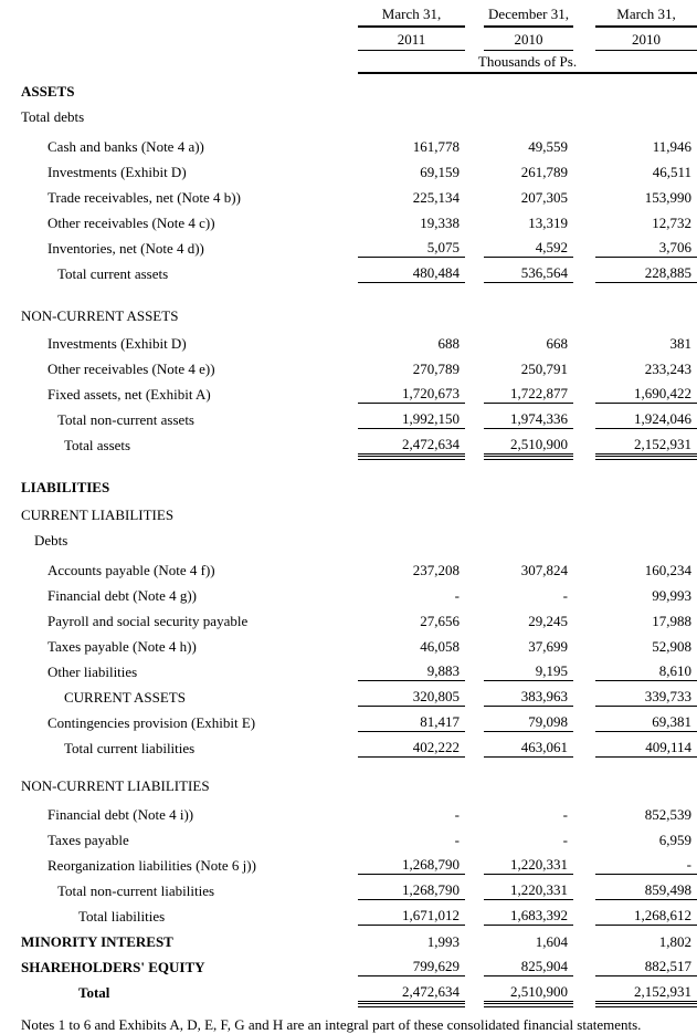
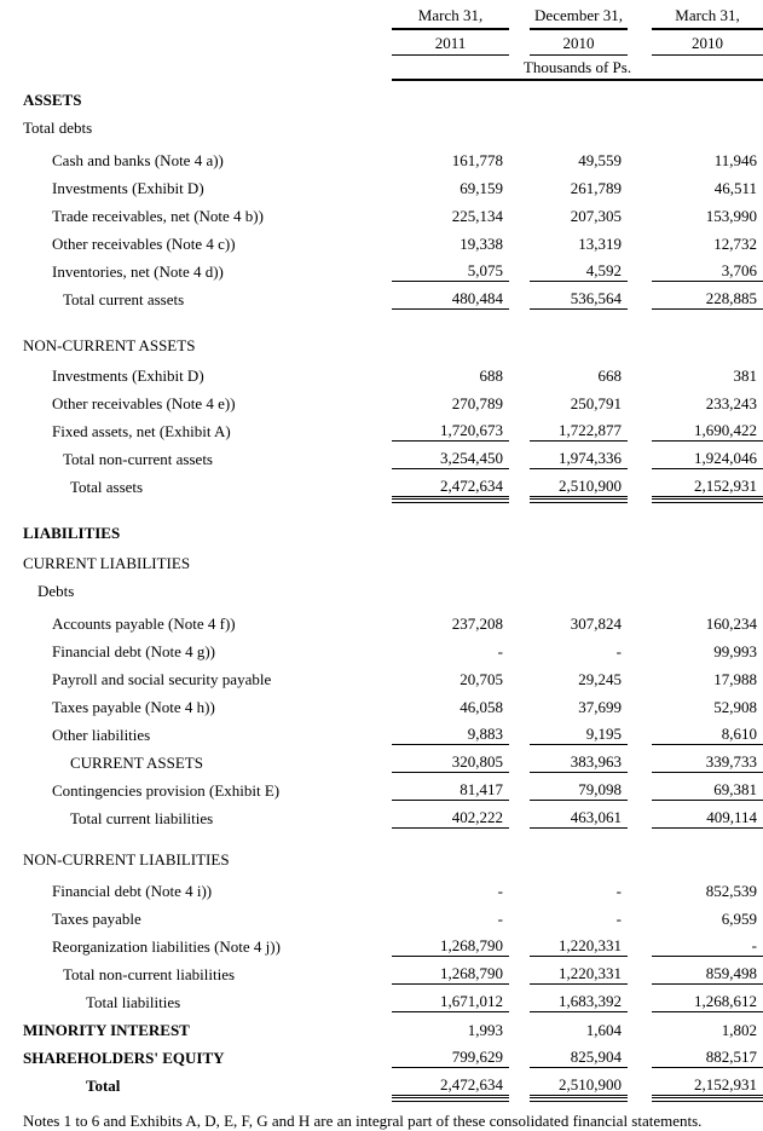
  March 31,
  December 31,
  March 31,
  2011
  2010
  2010
  Thousands of Ps.
  ASSETS
  Total debts
  Cash and banks (Note 4 a))
  161,778
  49,559
  11,946
  Investments (Exhibit D)
  69,159
  261,789
  46,511
  Trade receivables, net (Note 4 b))
  225,134
  207,305
  153,990
  Other receivables (Note 4 c))
  19,338
  13,319
  12,732
  Inventories, net (Note 4 d))
  5,075
  4,592
  3,706
  Total current assets
  480,484
  536,564
  228,885
  NON-CURRENT ASSETS
  Investments (Exhibit D)
  688
  668
  381
  Other receivables (Note 4 e))
  270,789
  250,791
  233,243
  Fixed assets, net (Exhibit A)
  1,720,673
  1,722,877
  1,690,422
  Total non-current assets
- 1,992,150
+ 3,254,450
  1,974,336
  1,924,046
  Total assets
  2,472,634
  2,510,900
  2,152,931
  LIABILITIES
  CURRENT LIABILITIES
  Debts
  Accounts payable (Note 4 f))
  237,208
  307,824
  160,234
  Financial debt (Note 4 g))
  -
  -
  99,993
  Payroll and social security payable
- 27,656
+ 20,705
  29,245
  17,988
  Taxes payable (Note 4 h))
  46,058
  37,699
  52,908
  Other liabilities
  9,883
  9,195
  8,610
  CURRENT ASSETS
  320,805
  383,963
  339,733
  Contingencies provision (Exhibit E)
  81,417
  79,098
  69,381
  Total current liabilities
  402,222
  463,061
  409,114
  NON-CURRENT LIABILITIES
  Financial debt (Note 4 i))
  -
  -
  852,539
  Taxes payable
  -
  -
  6,959
- Reorganization liabilities (Note 6 j))
+ Reorganization liabilities (Note 4 j))
  1,268,790
  1,220,331
  -
  Total non-current liabilities
  1,268,790
  1,220,331
  859,498
  Total liabilities
  1,671,012
  1,683,392
  1,268,612
  MINORITY INTEREST
  1,993
  1,604
  1,802
  SHAREHOLDERS' EQUITY
  799,629
  825,904
  882,517
  Total
  2,472,634
  2,510,900
  2,152,931
  Notes 1 to 6 and Exhibits A, D, E, F, G and H are an integral part of these consolidated financial statements.
